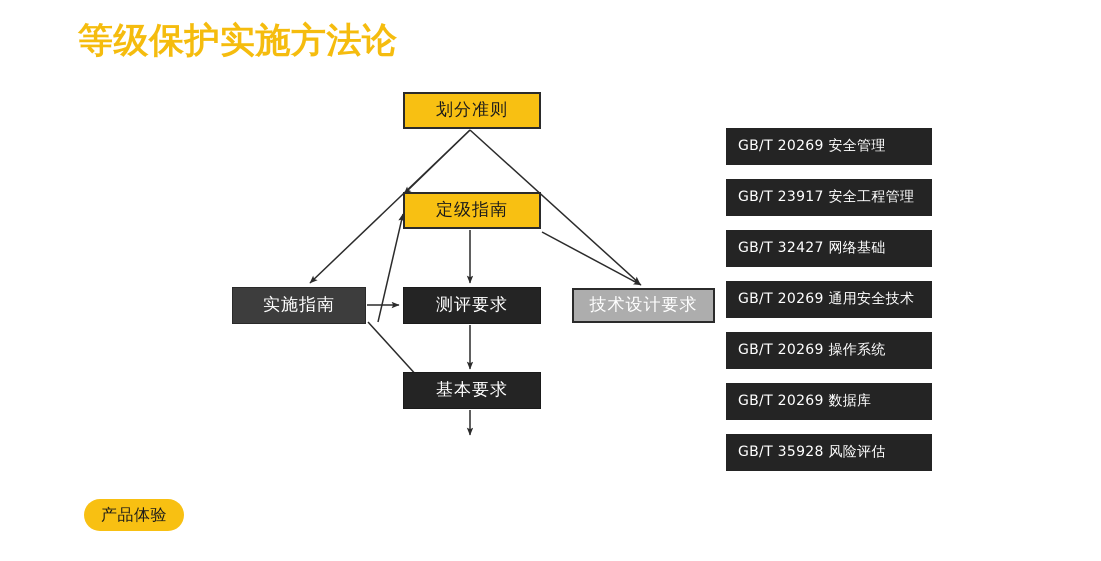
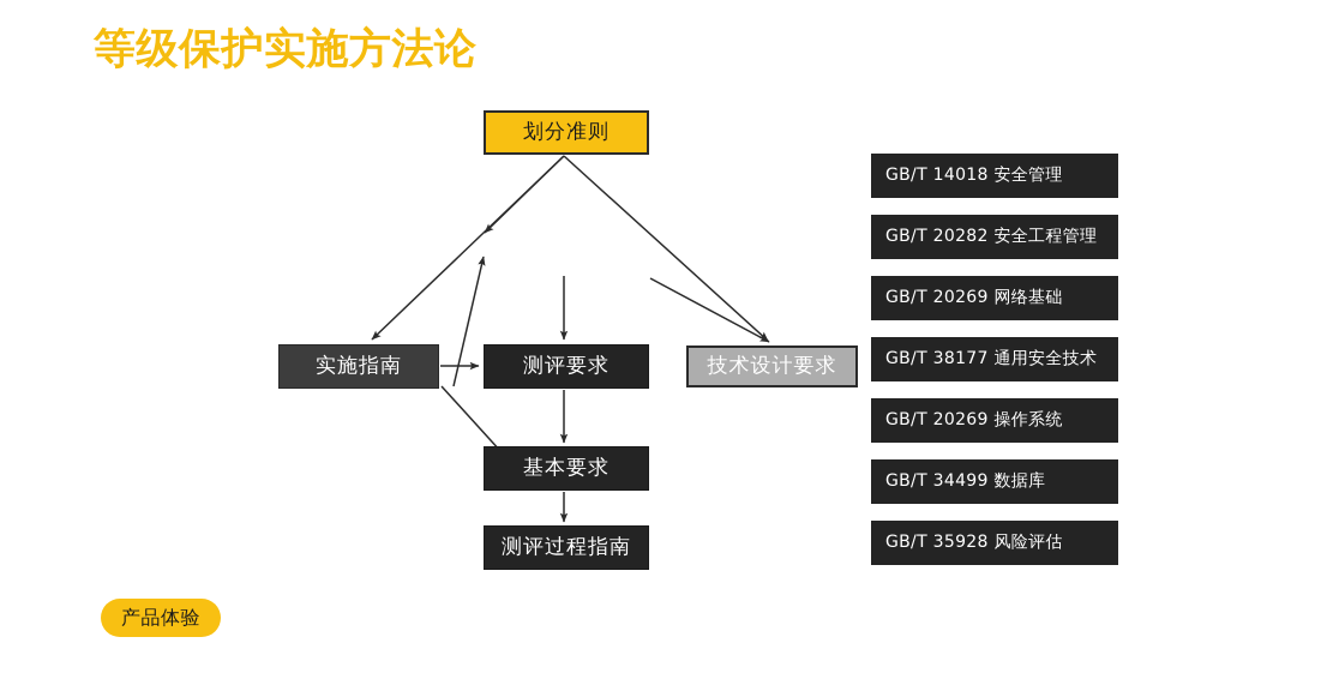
  等级保护实施方法论
  划分准则
- 定级指南
  实施指南
  测评要求
  技术设计要求
  基本要求
+ 测评过程指南
- GB/T 20269 安全管理
+ GB/T 14018 安全管理
- GB/T 23917 安全工程管理
+ GB/T 20282 安全工程管理
- GB/T 32427 网络基础
+ GB/T 20269 网络基础
- GB/T 20269 通用安全技术
+ GB/T 38177 通用安全技术
  GB/T 20269 操作系统
- GB/T 20269 数据库
+ GB/T 34499 数据库
  GB/T 35928 风险评估
  产品体验
